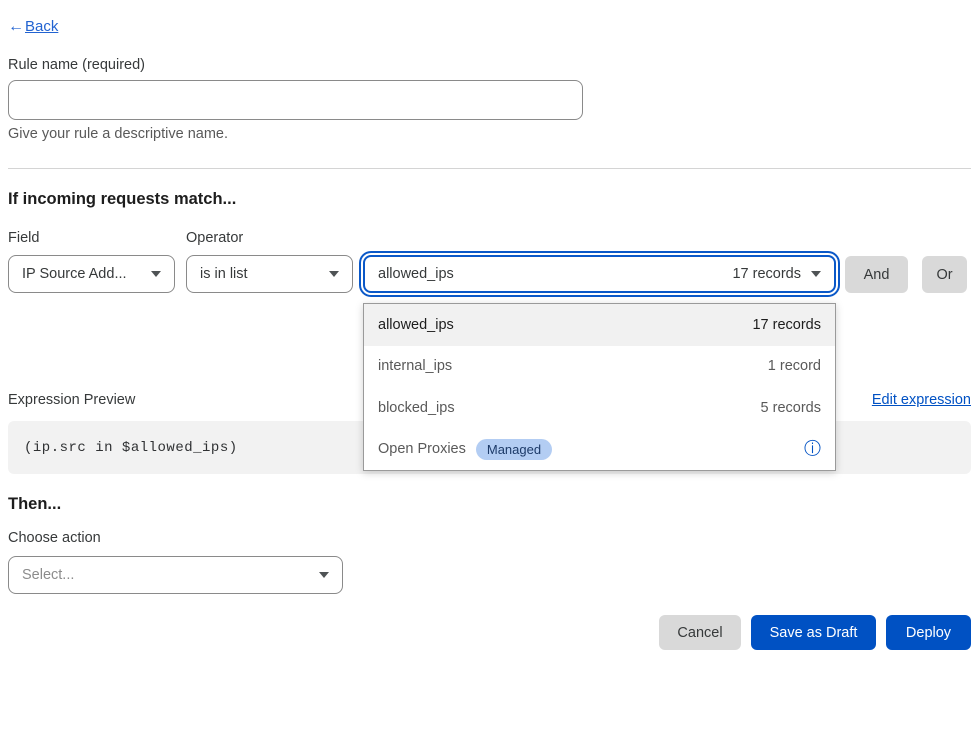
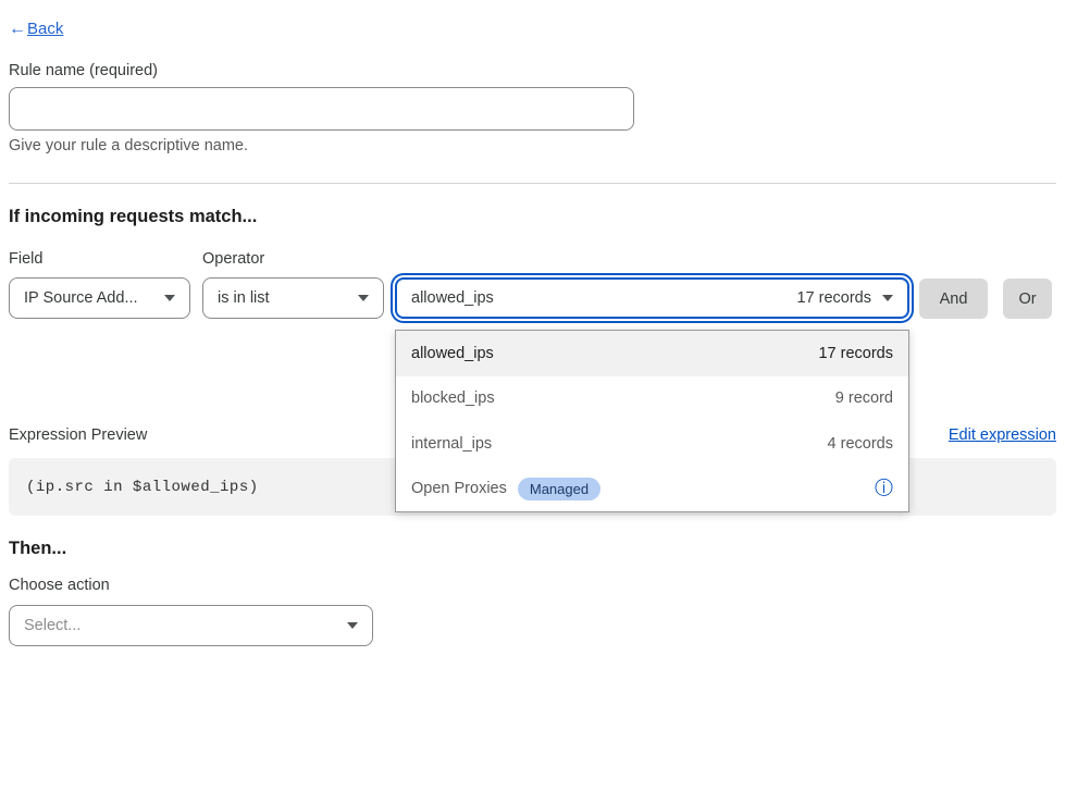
  ←
  Back
  Rule name (required)
  Give your rule a descriptive name.
  If incoming requests match...
  Field
  IP Source Add...
  Operator
  is in list
  allowed_ips
  17 records
  allowed_ips
  17 records
- internal_ips
+ blocked_ips
- 1 record
+ 9 record
- blocked_ips
+ internal_ips
- 5 records
+ 4 records
  Open Proxies
  Managed
  ⓘ
  And
  Or
  Expression Preview
  Edit expression
  (ip.src in $allowed_ips)
  Then...
  Choose action
  Select...
- Cancel
- Save as Draft
- Deploy
